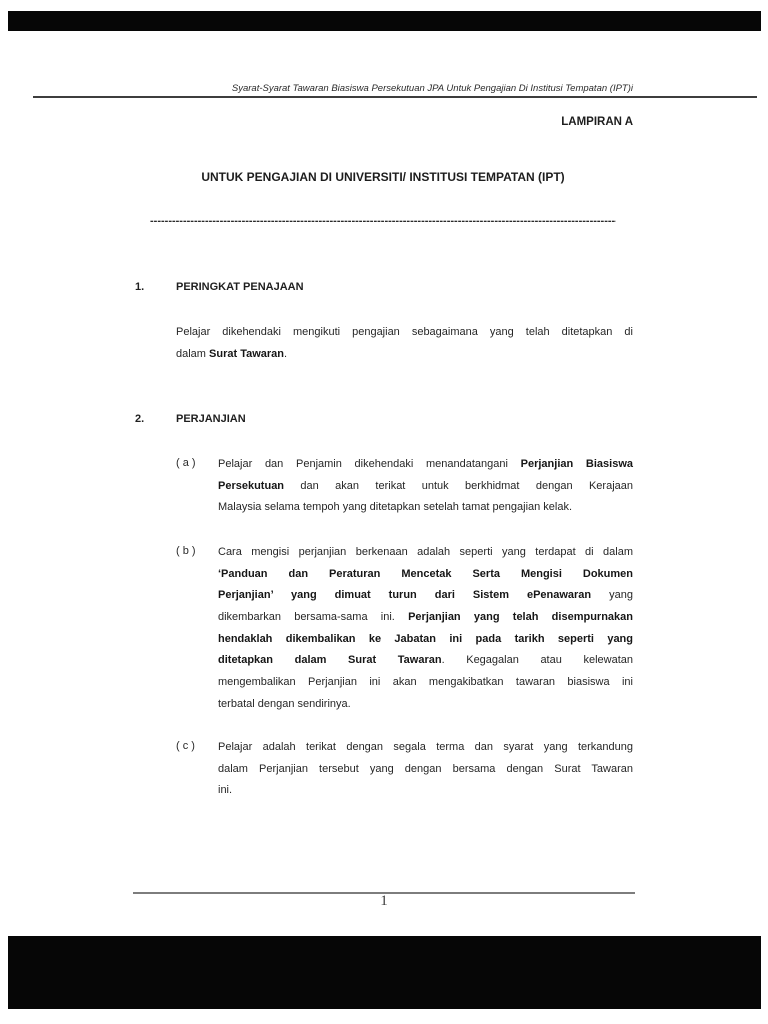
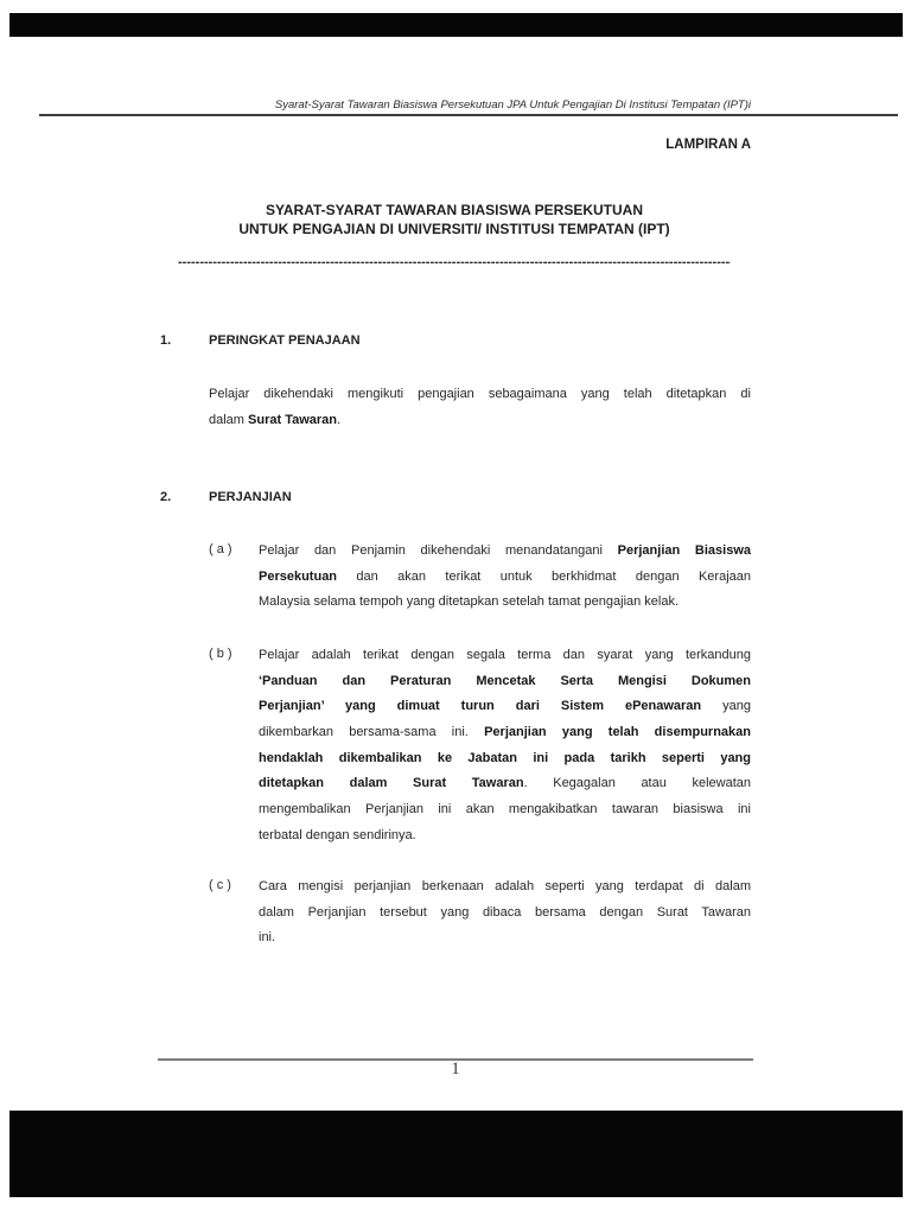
  Syarat-Syarat Tawaran Biasiswa Persekutuan JPA Untuk Pengajian Di Institusi Tempatan (IPT)i
  LAMPIRAN A
+ SYARAT-SYARAT TAWARAN BIASISWA PERSEKUTUAN
  UNTUK PENGAJIAN DI UNIVERSITI/ INSTITUSI TEMPATAN (IPT)
  -------------------------------------------------------------------------------------------------------------------------------
  1.
  PERINGKAT PENAJAAN
  Pelajar dikehendaki mengikuti pengajian sebagaimana yang telah ditetapkan di
  dalam Surat Tawaran.
  2.
  PERJANJIAN
  ( a )
  Pelajar dan Penjamin dikehendaki menandatangani Perjanjian Biasiswa
  Persekutuan dan akan terikat untuk berkhidmat dengan Kerajaan
  Malaysia selama tempoh yang ditetapkan setelah tamat pengajian kelak.
  ( b )
- Cara mengisi perjanjian berkenaan adalah seperti yang terdapat di dalam
+ Pelajar adalah terikat dengan segala terma dan syarat yang terkandung
  ‘Panduan dan Peraturan Mencetak Serta Mengisi Dokumen
  Perjanjian’ yang dimuat turun dari Sistem ePenawaran yang
  dikembarkan bersama-sama ini. Perjanjian yang telah disempurnakan
  hendaklah dikembalikan ke Jabatan ini pada tarikh seperti yang
  ditetapkan dalam Surat Tawaran. Kegagalan atau kelewatan
  mengembalikan Perjanjian ini akan mengakibatkan tawaran biasiswa ini
  terbatal dengan sendirinya.
  ( c )
- Pelajar adalah terikat dengan segala terma dan syarat yang terkandung
+ Cara mengisi perjanjian berkenaan adalah seperti yang terdapat di dalam
- dalam Perjanjian tersebut yang dengan bersama dengan Surat Tawaran
+ dalam Perjanjian tersebut yang dibaca bersama dengan Surat Tawaran
  ini.
  1
